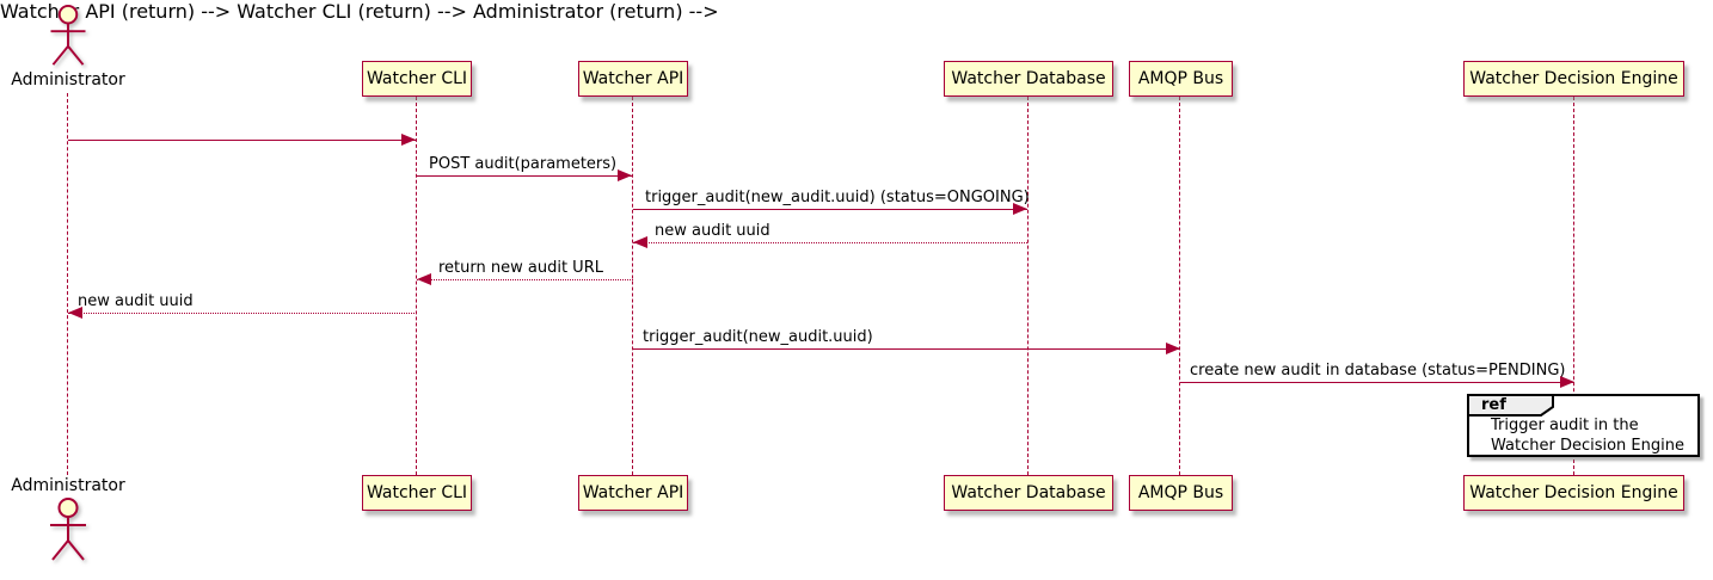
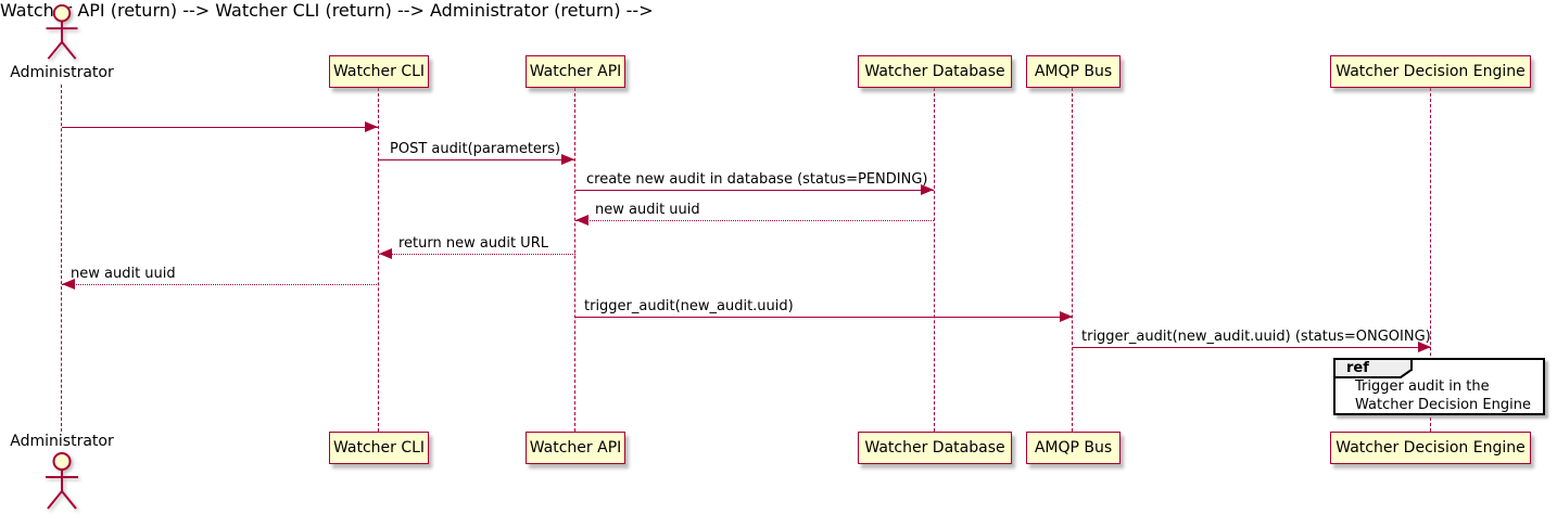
  Administrator
  Administrator
  Watcher CLI
  Watcher API
  Watcher Database
  AMQP Bus
  Watcher Decision Engine
  Watcher CLI
  Watcher API
  Watcher Database
  AMQP Bus
  Watcher Decision Engine
  POST audit(parameters)
- trigger_audit(new_audit.uuid) (status=ONGOING)
+ create new audit in database (status=PENDING)
  Watcher API (return) -->
  new audit uuid
  Watcher CLI (return) -->
  return new audit URL
  Administrator (return) -->
  new audit uuid
  trigger_audit(new_audit.uuid)
- create new audit in database (status=PENDING)
+ trigger_audit(new_audit.uuid) (status=ONGOING)
  ref
  Trigger audit in the
  Watcher Decision Engine
